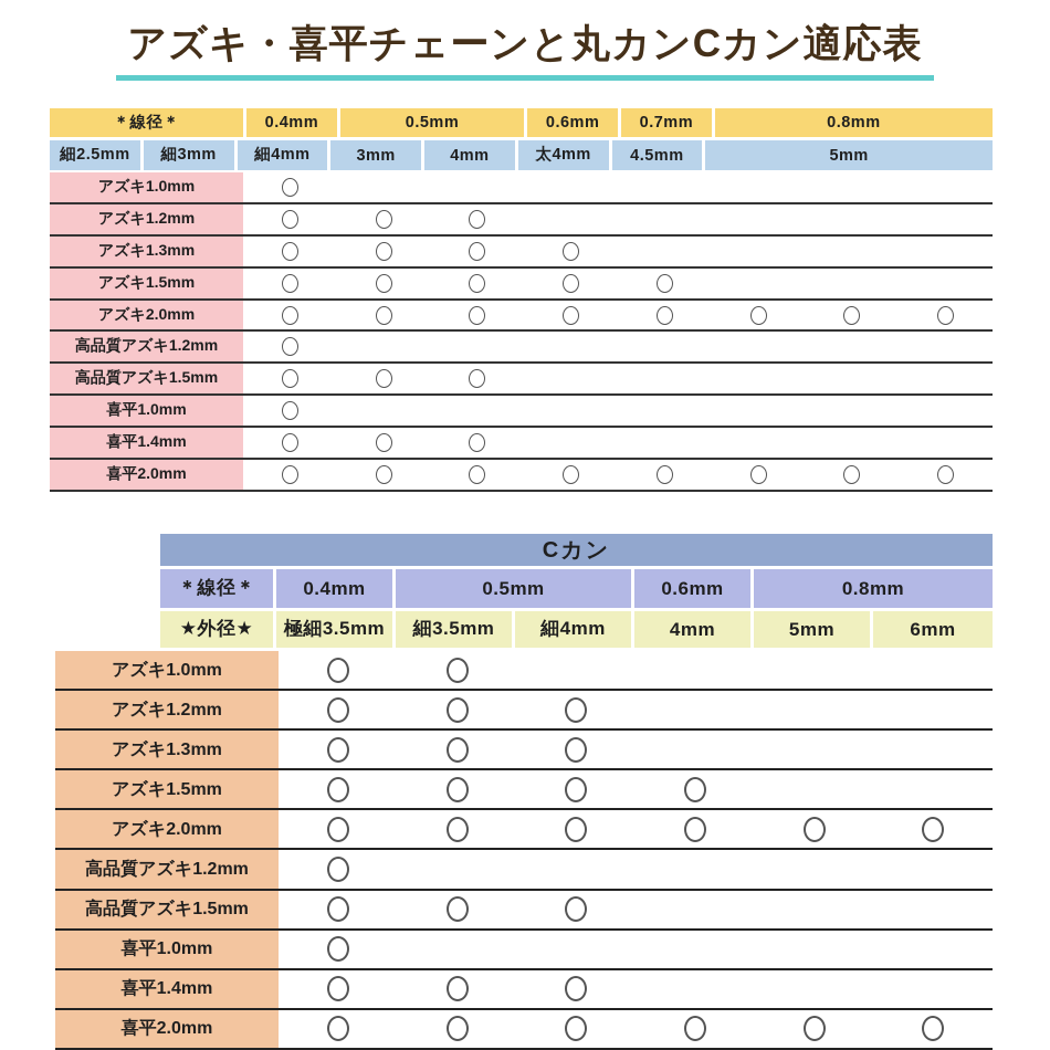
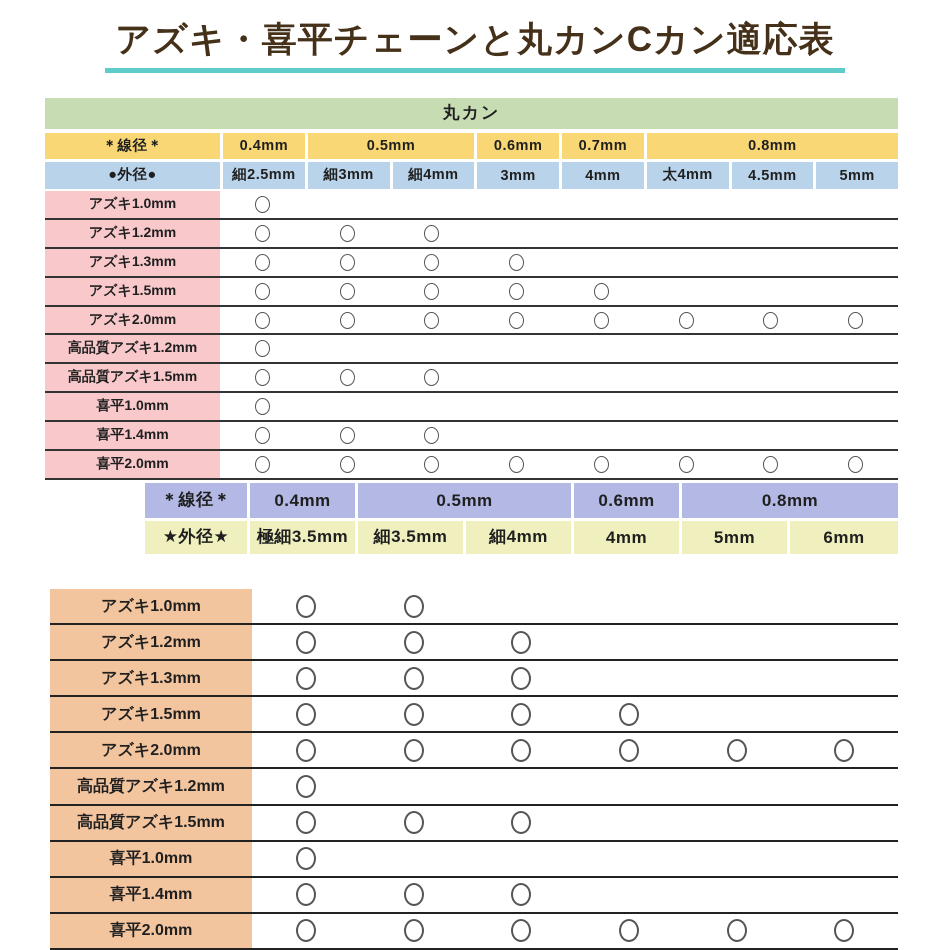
  アズキ・喜平チェーンと丸カンCカン適応表
+ 丸カン
  ＊線径＊
  0.4mm
  0.5mm
  0.6mm
  0.7mm
  0.8mm
+ ●外径●
  細2.5mm
  細3mm
  細4mm
  3mm
  4mm
  太4mm
  4.5mm
  5mm
  アズキ1.0mm
  アズキ1.2mm
  アズキ1.3mm
  アズキ1.5mm
  アズキ2.0mm
  高品質アズキ1.2mm
  高品質アズキ1.5mm
  喜平1.0mm
  喜平1.4mm
  喜平2.0mm
- Cカン
  ＊線径＊
  0.4mm
  0.5mm
  0.6mm
  0.8mm
  ★外径★
  極細3.5mm
  細3.5mm
  細4mm
  4mm
  5mm
  6mm
  アズキ1.0mm
  アズキ1.2mm
  アズキ1.3mm
  アズキ1.5mm
  アズキ2.0mm
  高品質アズキ1.2mm
  高品質アズキ1.5mm
  喜平1.0mm
  喜平1.4mm
  喜平2.0mm
